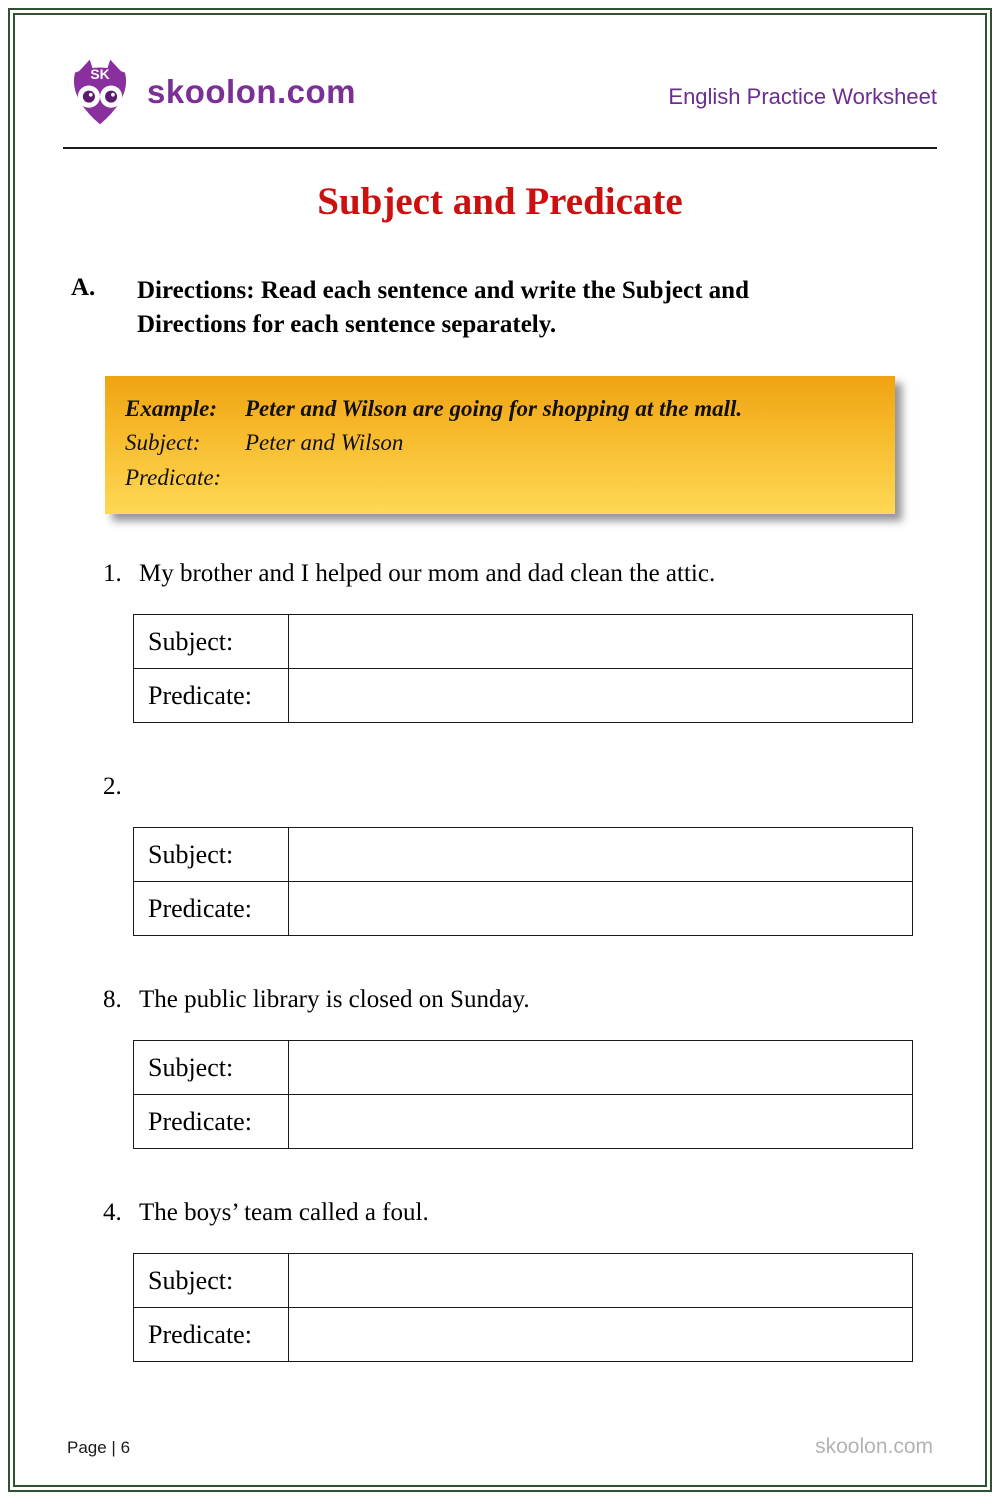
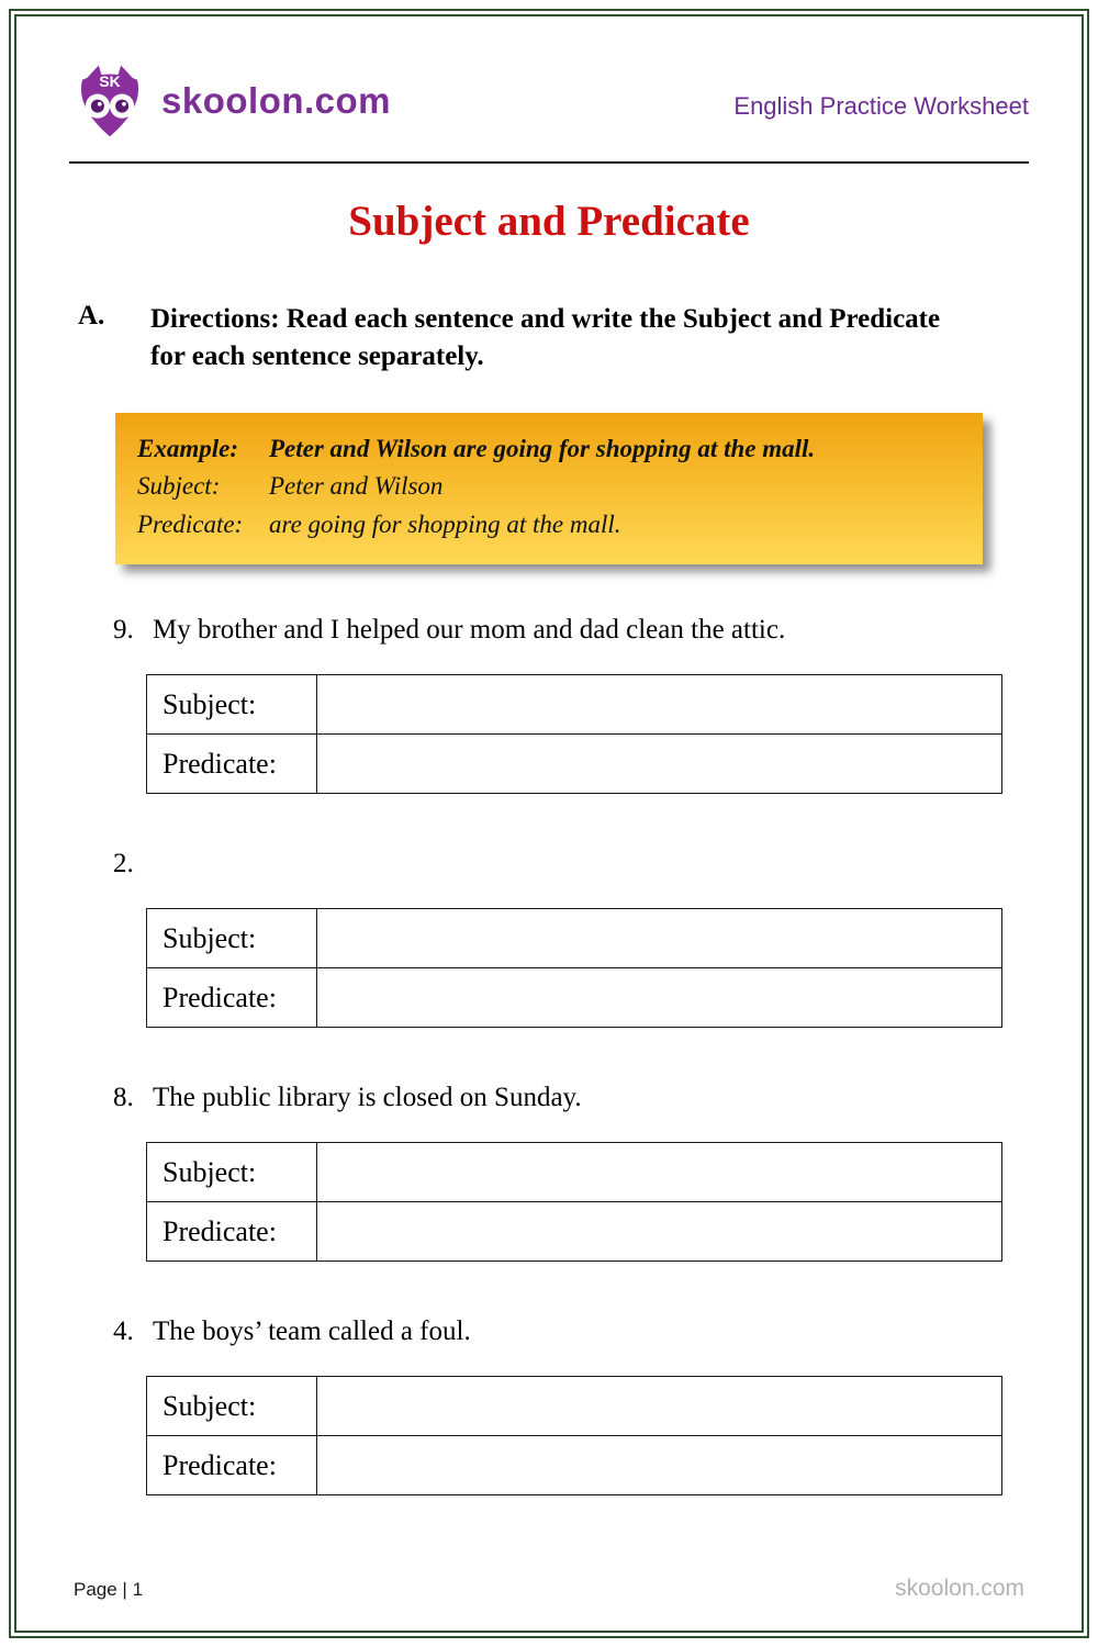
  SK
  skoolon.com
  English Practice Worksheet
  Subject and Predicate
  A.
- Directions: Read each sentence and write the Subject and Directions for each sentence separately.
+ Directions: Read each sentence and write the Subject and Predicate for each sentence separately.
  Example:
  Peter and Wilson are going for shopping at the mall.
  Subject:
  Peter and Wilson
  Predicate:
+ are going for shopping at the mall.
- 1.
+ 9.
  My brother and I helped our mom and dad clean the attic.
  Subject:
  Predicate:
  2.
  Subject:
  Predicate:
  8.
  The public library is closed on Sunday.
  Subject:
  Predicate:
  4.
  The boys’ team called a foul.
  Subject:
  Predicate:
- Page | 6
+ Page | 1
  skoolon.com
